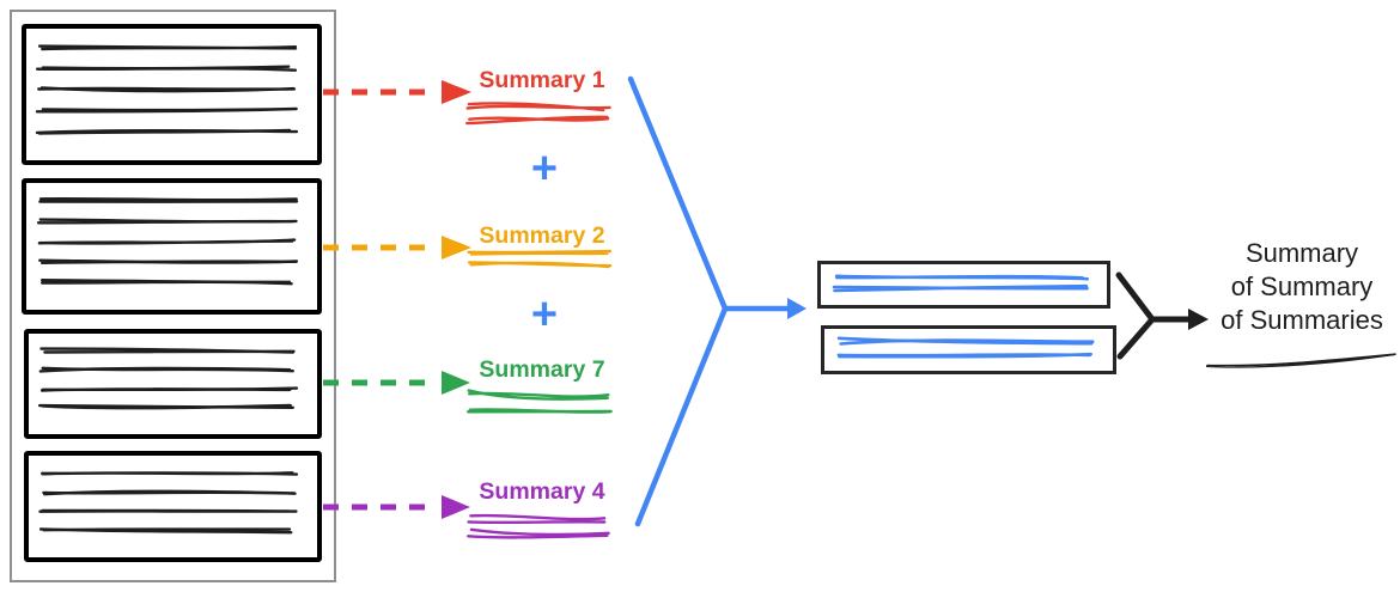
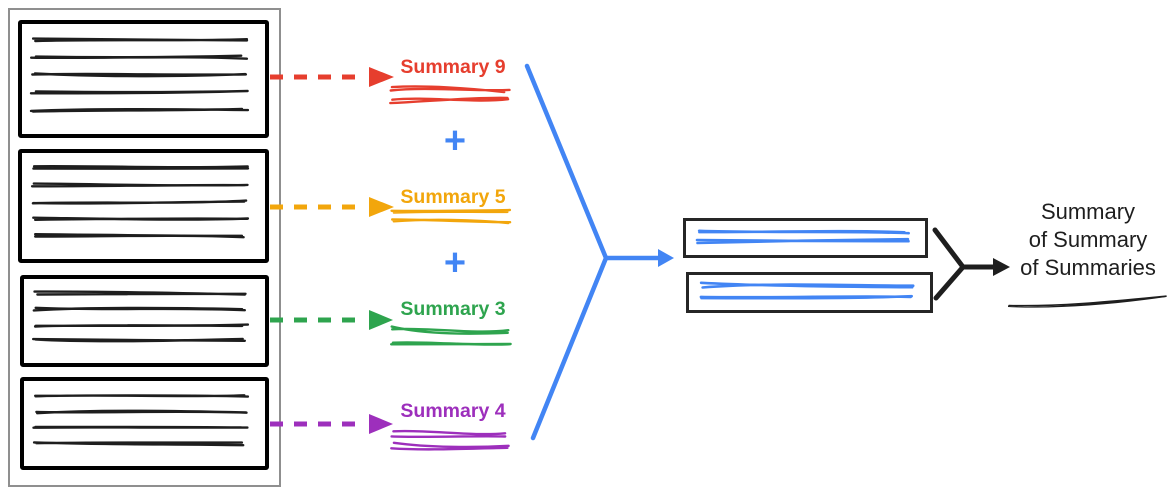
- Summary 1
+ Summary 9
  +
- Summary 2
+ Summary 5
  +
- Summary 7
+ Summary 3
  Summary 4
  Summary
  of Summary
  of Summaries
